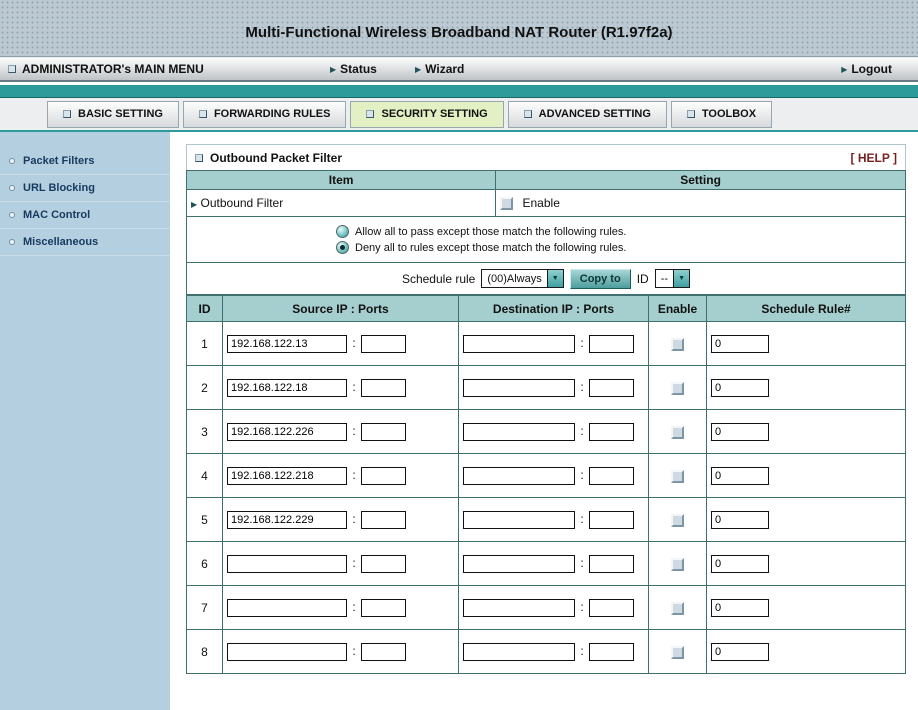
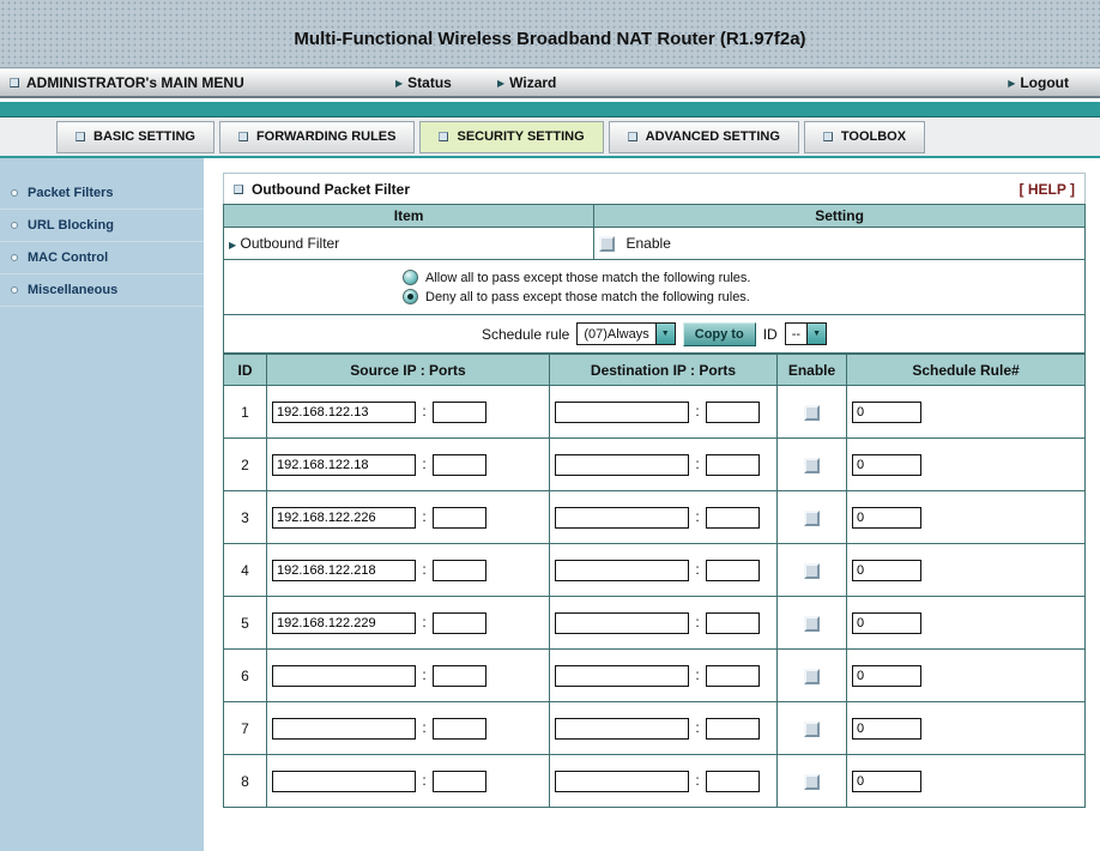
  Multi-Functional Wireless Broadband NAT Router (R1.97f2a)
  ADMINISTRATOR's MAIN MENU
  ▶
  Status
  ▶
  Wizard
  ▶
  Logout
  BASIC SETTING
  FORWARDING RULES
  SECURITY SETTING
  ADVANCED SETTING
  TOOLBOX
  Packet Filters
  URL Blocking
  MAC Control
  Miscellaneous
  Outbound Packet Filter
  [ HELP ]
  Item	Setting
  ▶ Outbound Filter	Enable
- Allow all to pass except those match the following rules. Deny all to rules except those match the following rules.
+ Allow all to pass except those match the following rules. Deny all to pass except those match the following rules.
- Schedule rule (00)Always Copy to ID --
+ Schedule rule (07)Always Copy to ID --
  ID	Source IP : Ports	Destination IP : Ports	Enable	Schedule Rule#
  1	192.168.122.13 :	:		0
  2	192.168.122.18 :	:		0
  3	192.168.122.226 :	:		0
  4	192.168.122.218 :	:		0
  5	192.168.122.229 :	:		0
  6	:	:		0
  7	:	:		0
  8	:	:		0
